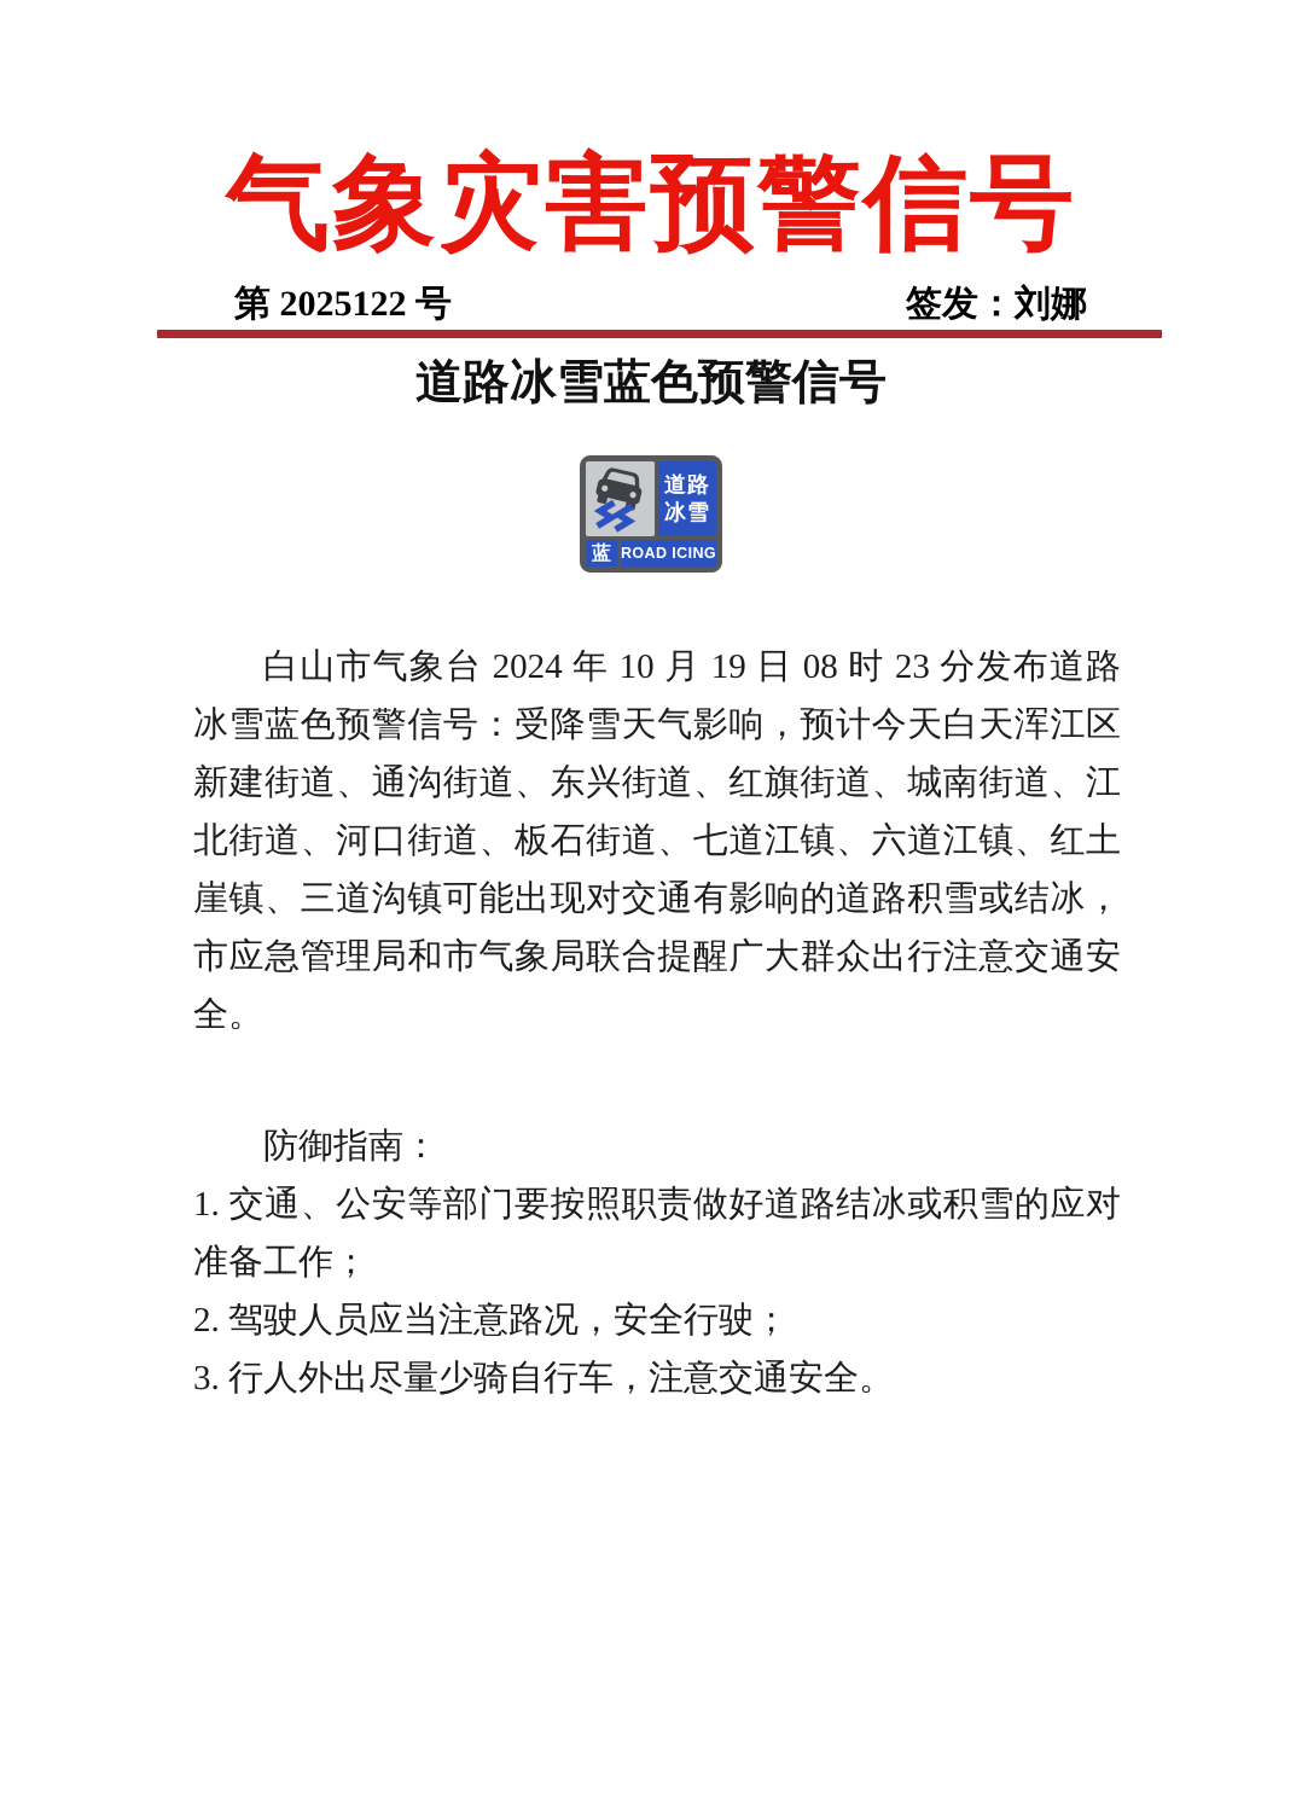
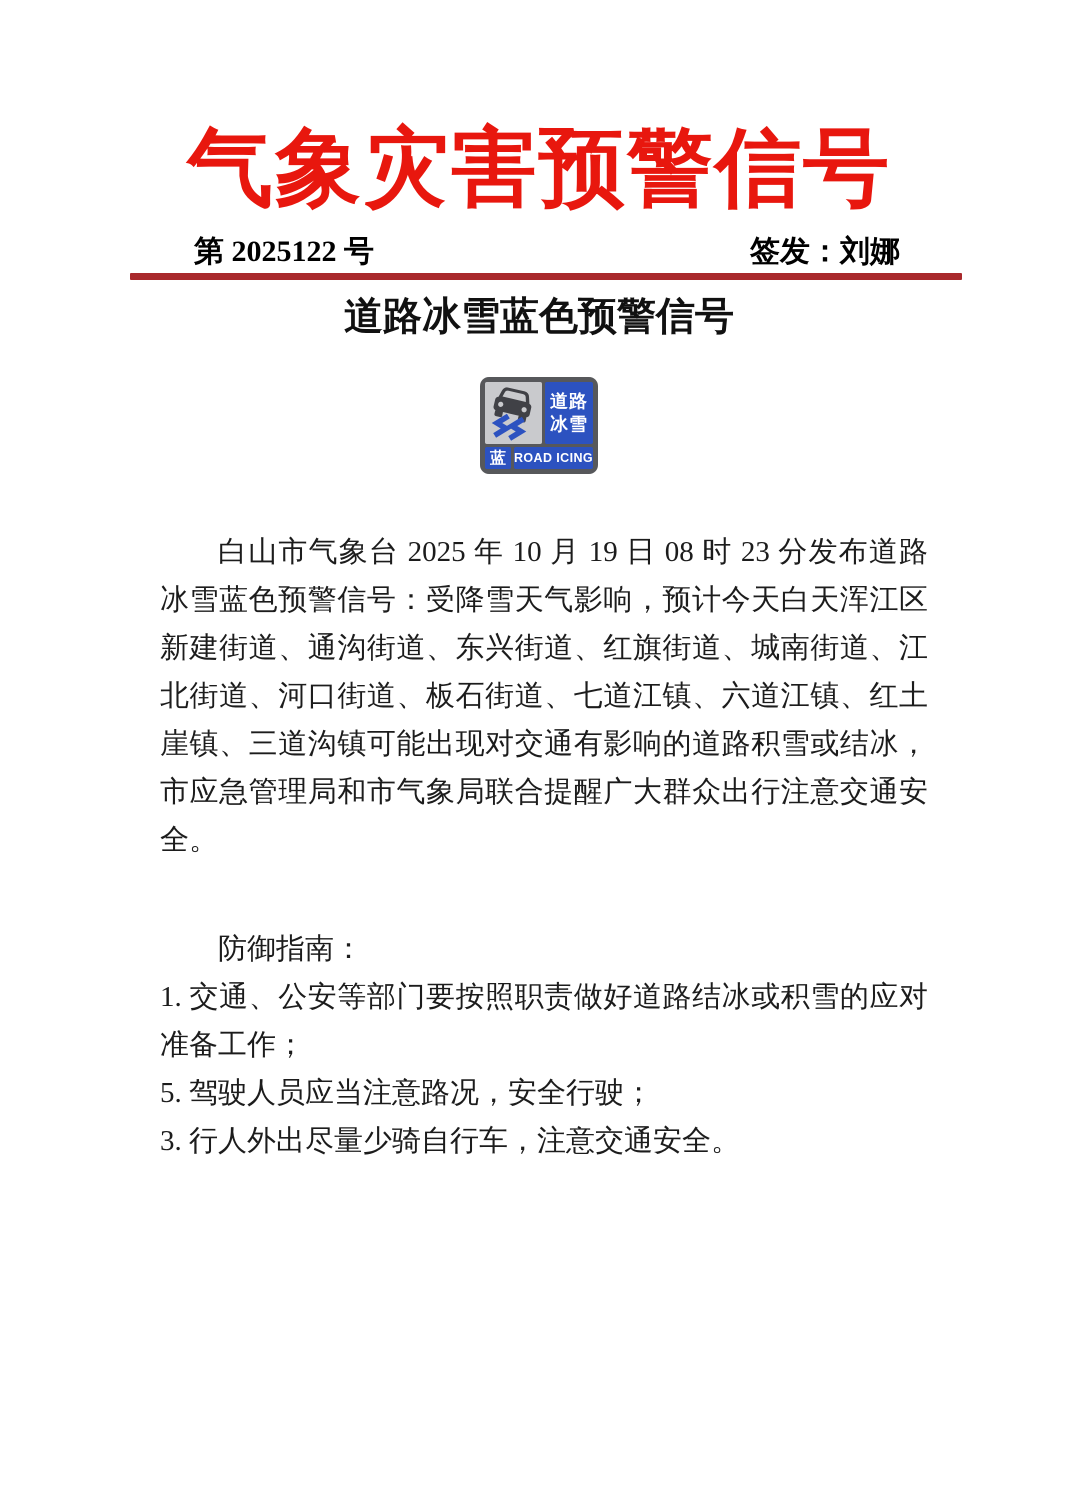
  气象灾害预警信号
  第 2025122 号
  签发：刘娜
  道路冰雪蓝色预警信号
  道路
  冰雪
  蓝
  ROAD ICING
- 白山市气象台 2024 年 10 月 19 日 08 时 23 分发布道路冰雪蓝色预警信号：受降雪天气影响，预计今天白天浑江区新建街道、通沟街道、东兴街道、红旗街道、城南街道、江北街道、河口街道、板石街道、七道江镇、六道江镇、红土崖镇、三道沟镇可能出现对交通有影响的道路积雪或结冰，市应急管理局和市气象局联合提醒广大群众出行注意交通安全。
+ 白山市气象台 2025 年 10 月 19 日 08 时 23 分发布道路冰雪蓝色预警信号：受降雪天气影响，预计今天白天浑江区新建街道、通沟街道、东兴街道、红旗街道、城南街道、江北街道、河口街道、板石街道、七道江镇、六道江镇、红土崖镇、三道沟镇可能出现对交通有影响的道路积雪或结冰，市应急管理局和市气象局联合提醒广大群众出行注意交通安全。
  防御指南：
  1. 交通、公安等部门要按照职责做好道路结冰或积雪的应对准备工作；
- 2. 驾驶人员应当注意路况，安全行驶；
+ 5. 驾驶人员应当注意路况，安全行驶；
  3. 行人外出尽量少骑自行车，注意交通安全。
